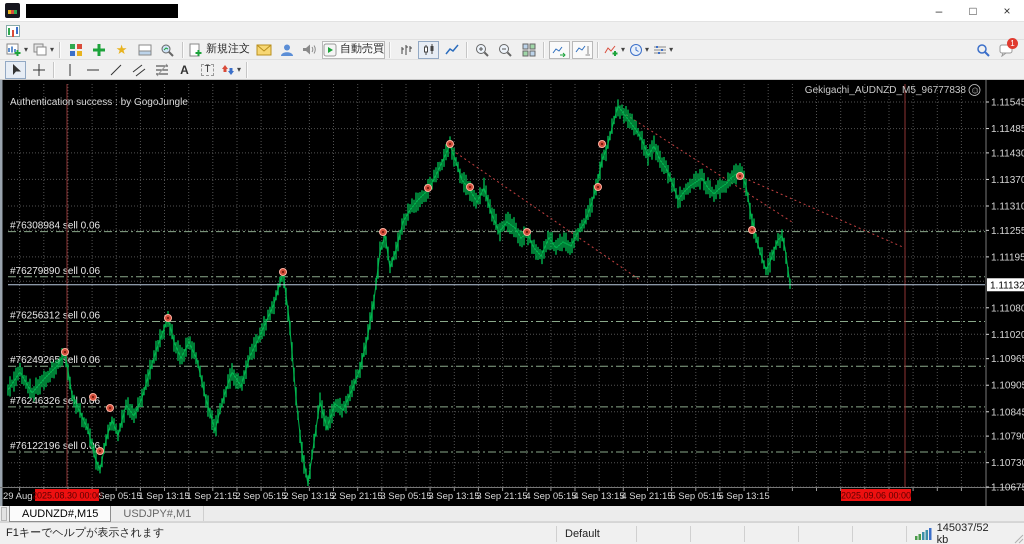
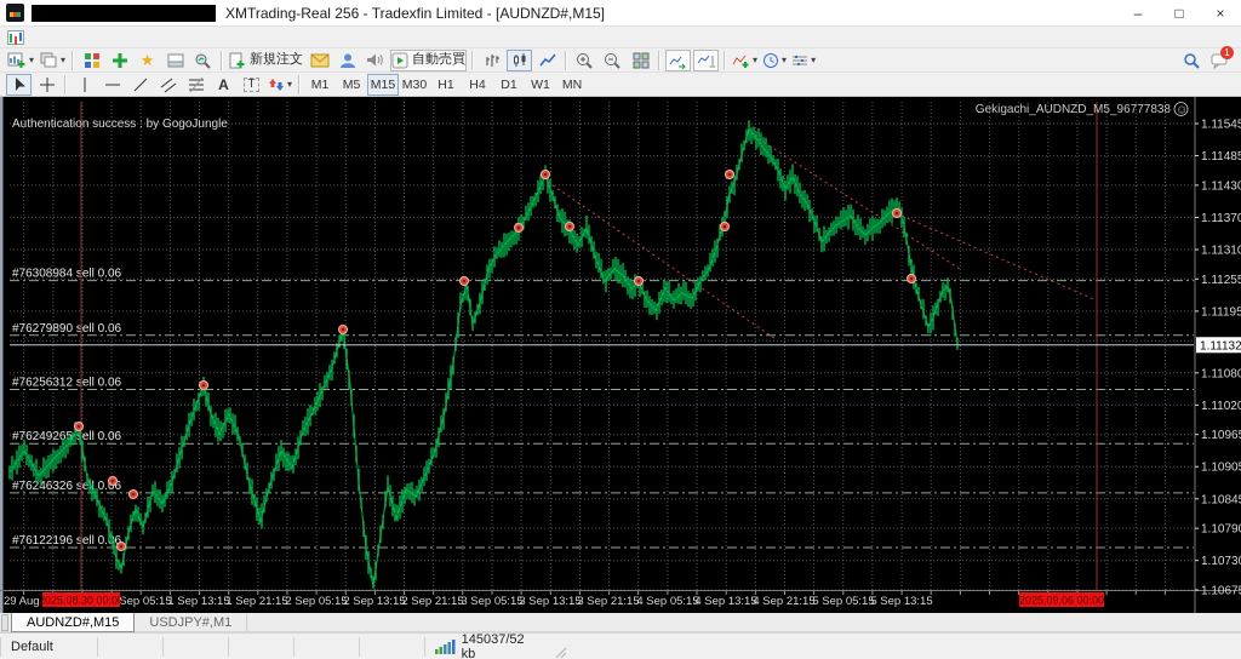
+ XMTrading-Real 256 - Tradexfin Limited - [AUDNZD#,M15]
  –
  □
  ×
  ▾
  ▾
  ★
  新規注文
  自動売買
  ▾
  ▾
  ▾
  1
  A
  T
  ▾
+ M1
+ M5
+ M15
+ M30
+ H1
+ H4
+ D1
+ W1
+ MN
  #76308984 sell 0.06
  #76279890 sell 0.06
  #76256312 sell 0.06
  #76249265ell 0.06
  #76246326 sel 0.06
  #76122196 sell 0.6
  1.1154
  1.1148
  1.1143
  1.1137
  1.1131
  1.1125
  1.11195
  1.1108
  1.1102
  1.1096
  1.1090
  1.1084
  1.1079
  1.1073
  1.1067
  1.11132
  Sep 05:15
  1 Sep 13:15
  1 Sep 21:15
  2 Sep 05:15
  2 Sep 13:15
  2 Sep 21:15
  3 Sep 05:15
  3 Sep 13:15
  3 Sep 21:15
  4 Sep 05:15
  4 Sep 13:15
  4 Sep 21:15
  5 Sep 05:15
  5 Sep 13:15
  2025.08.30 00:00
  2025.09.06 00:00
  Authentication success : by GogoJungle
  Gekigachi_AUDNZD_M5_96777838
  ☺
  AUDNZD#,M15
  USDJPY#,M1
- F1キーでヘルプが表示されます
  Default
  145037/52 kb
